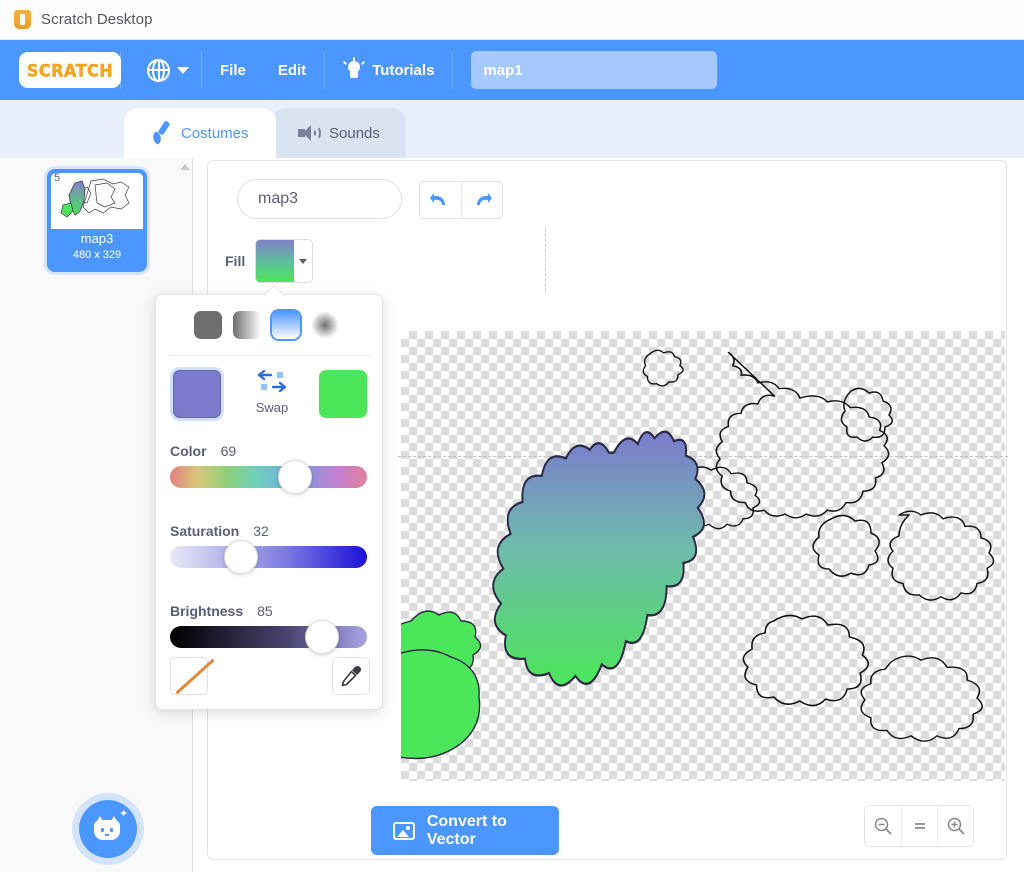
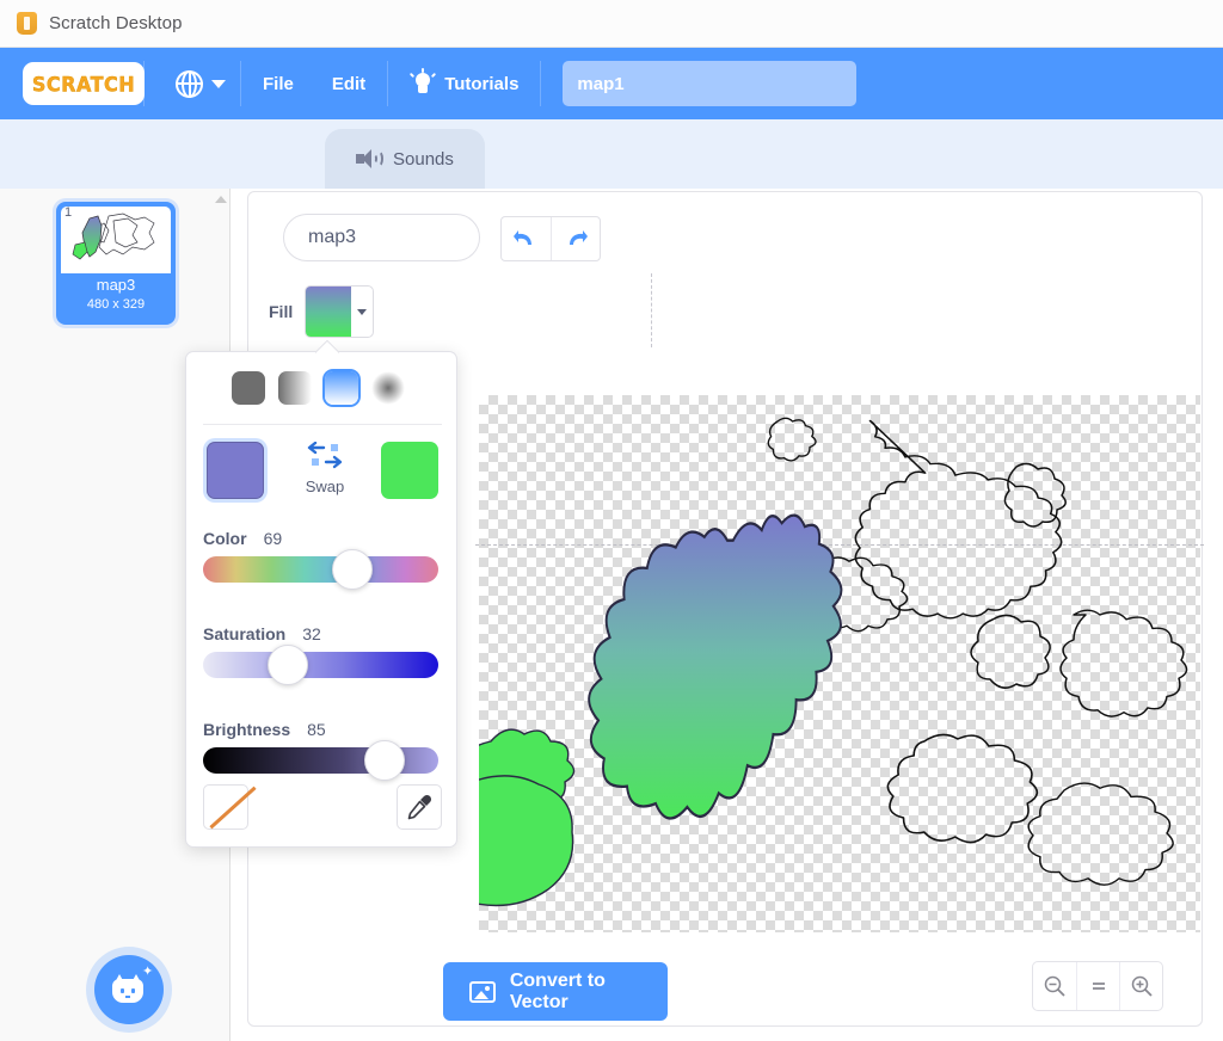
  Scratch Desktop
  SCRATCH
  File
  Edit
  Tutorials
  map1
- Costumes
  Sounds
- 5
+ 1
  map3
  480 x 329
  ✦
  map3
  Fill
  Convert to Vector
  Swap
  Color
  69
  Saturation
  32
  Brightness
  85
